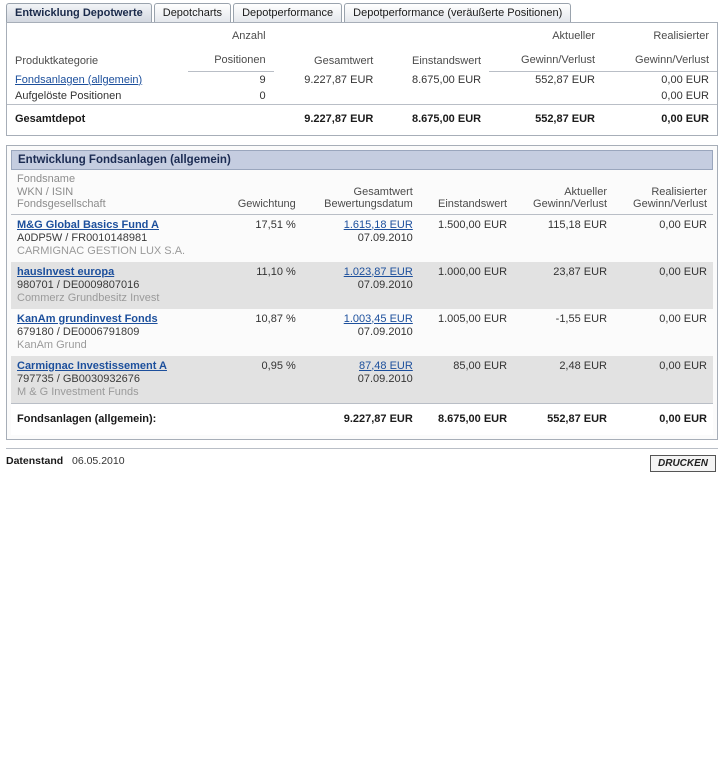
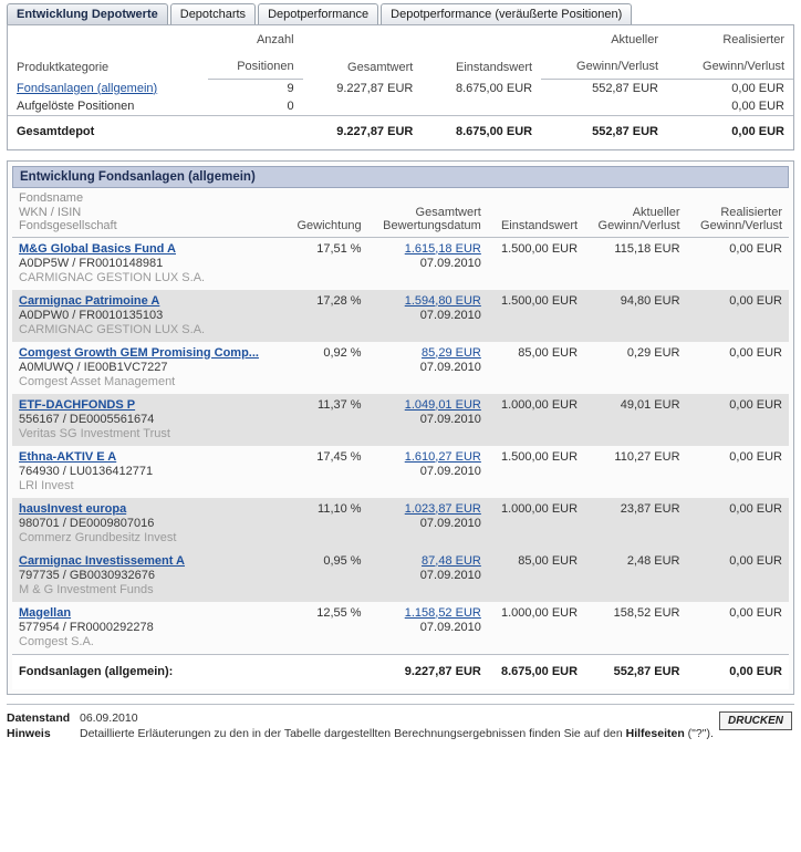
  Entwicklung Depotwerte
  Depotcharts
  Depotperformance
  Depotperformance (veräußerte Positionen)
  Produktkategorie	Anzahl	Gesamtwert	Einstandswert	Aktueller	Realisierter
  Positionen	Gewinn/Verlust	Gewinn/Verlust
  Fondsanlagen (allgemein)	9	9.227,87 EUR	8.675,00 EUR	552,87 EUR	0,00 EUR
  Aufgelöste Positionen	0				0,00 EUR
  Gesamtdepot		9.227,87 EUR	8.675,00 EUR	552,87 EUR	0,00 EUR
  Entwicklung Fondsanlagen (allgemein)
  Fondsname WKN / ISIN Fondsgesellschaft	Gewichtung	Gesamtwert Bewertungsdatum	Einstandswert	Aktueller Gewinn/Verlust	Realisierter Gewinn/Verlust
  M&G Global Basics Fund A A0DP5W / FR0010148981 CARMIGNAC GESTION LUX S.A.	17,51 %	1.615,18 EUR 07.09.2010	1.500,00 EUR	115,18 EUR	0,00 EUR
+ Carmignac Patrimoine A A0DPW0 / FR0010135103 CARMIGNAC GESTION LUX S.A.	17,28 %	1.594,80 EUR 07.09.2010	1.500,00 EUR	94,80 EUR	0,00 EUR
+ Comgest Growth GEM Promising Comp... A0MUWQ / IE00B1VC7227 Comgest Asset Management	0,92 %	85,29 EUR 07.09.2010	85,00 EUR	0,29 EUR	0,00 EUR
+ ETF-DACHFONDS P 556167 / DE0005561674 Veritas SG Investment Trust	11,37 %	1.049,01 EUR 07.09.2010	1.000,00 EUR	49,01 EUR	0,00 EUR
+ Ethna-AKTIV E A 764930 / LU0136412771 LRI Invest	17,45 %	1.610,27 EUR 07.09.2010	1.500,00 EUR	110,27 EUR	0,00 EUR
  hausInvest europa 980701 / DE0009807016 Commerz Grundbesitz Invest	11,10 %	1.023,87 EUR 07.09.2010	1.000,00 EUR	23,87 EUR	0,00 EUR
- KanAm grundinvest Fonds 679180 / DE0006791809 KanAm Grund	10,87 %	1.003,45 EUR 07.09.2010	1.005,00 EUR	-1,55 EUR	0,00 EUR
  Carmignac Investissement A 797735 / GB0030932676 M & G Investment Funds	0,95 %	87,48 EUR 07.09.2010	85,00 EUR	2,48 EUR	0,00 EUR
+ Magellan 577954 / FR0000292278 Comgest S.A.	12,55 %	1.158,52 EUR 07.09.2010	1.000,00 EUR	158,52 EUR	0,00 EUR
  Fondsanlagen (allgemein):		9.227,87 EUR	8.675,00 EUR	552,87 EUR	0,00 EUR
  DRUCKEN
- Datenstand	06.05.2010
+ Datenstand	06.09.2010
+ Hinweis	Detaillierte Erläuterungen zu den in der Tabelle dargestellten Berechnungsergebnissen finden Sie auf den Hilfeseiten ("?").
